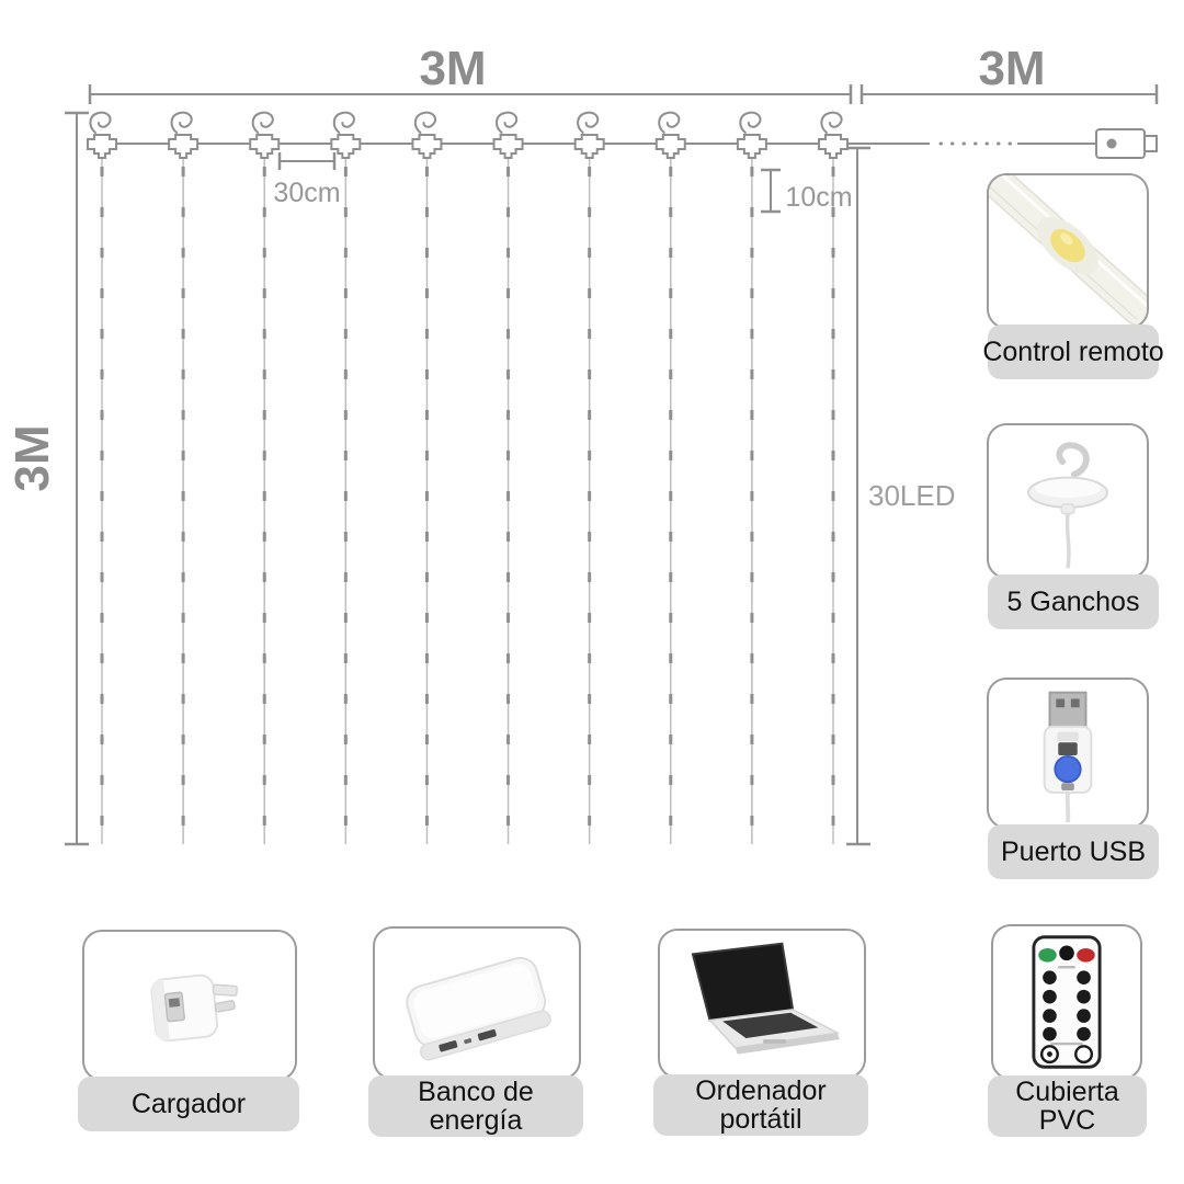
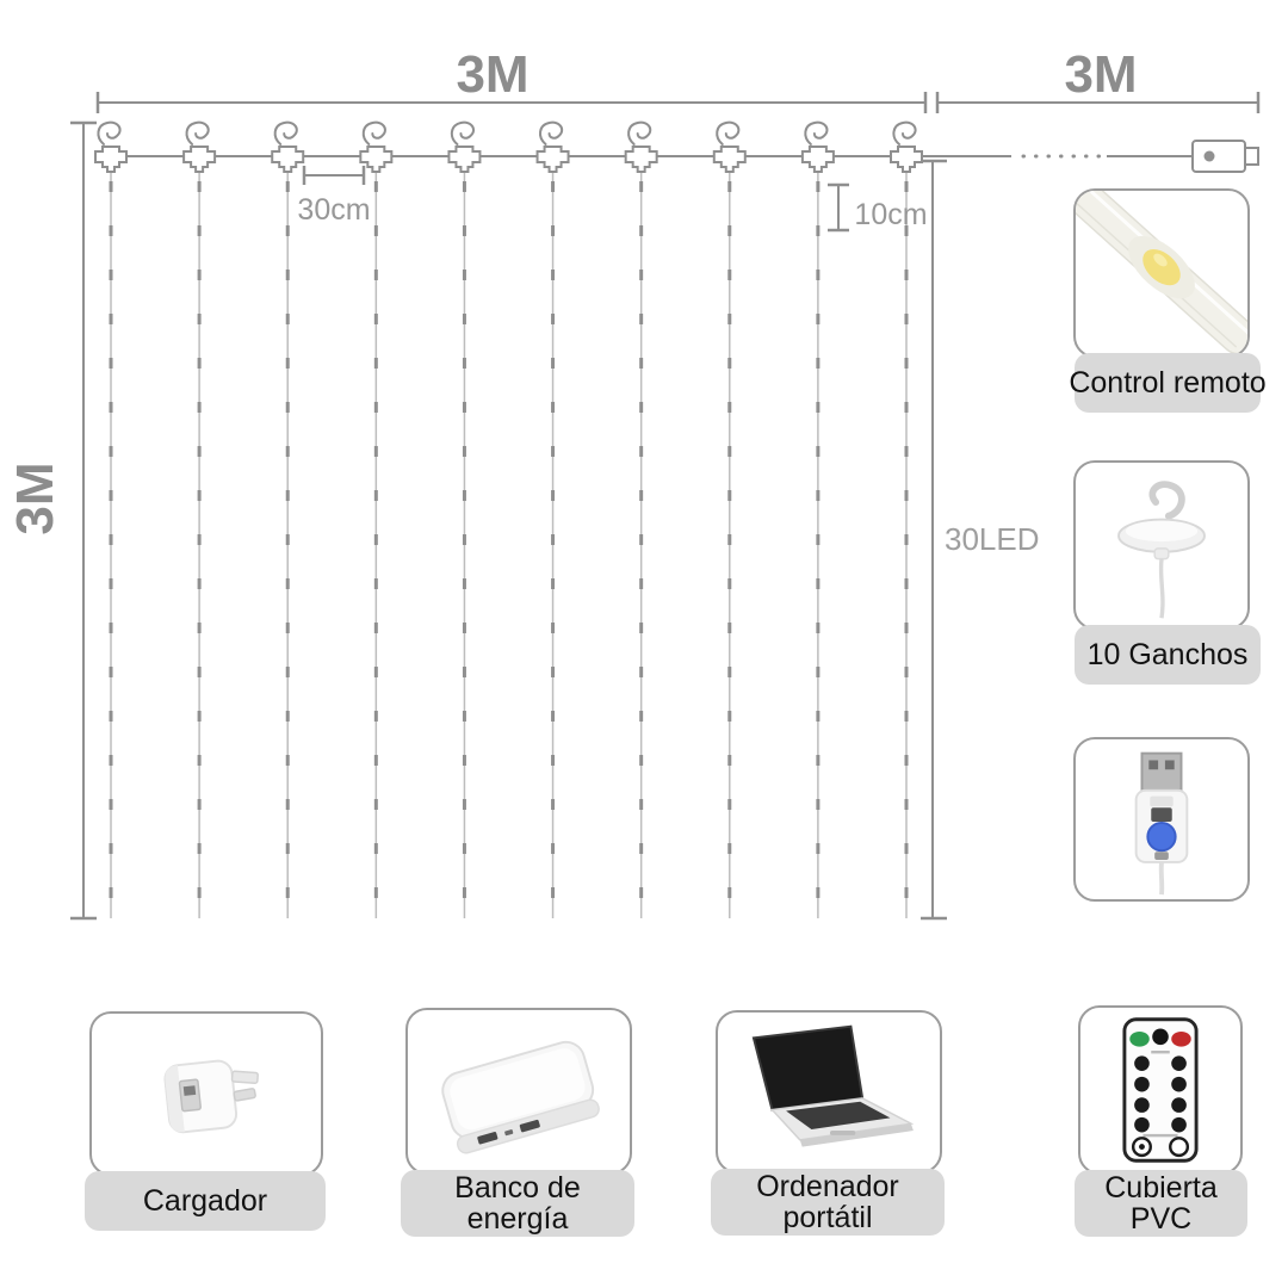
  3M
  3M
  30cm
  10cm
  30LED
  Control remoto
- 5 Ganchos
+ 10 Ganchos
- Puerto USB
  Cubierta PVC
  Cargador
  Banco de energía
  Ordenador portátil
